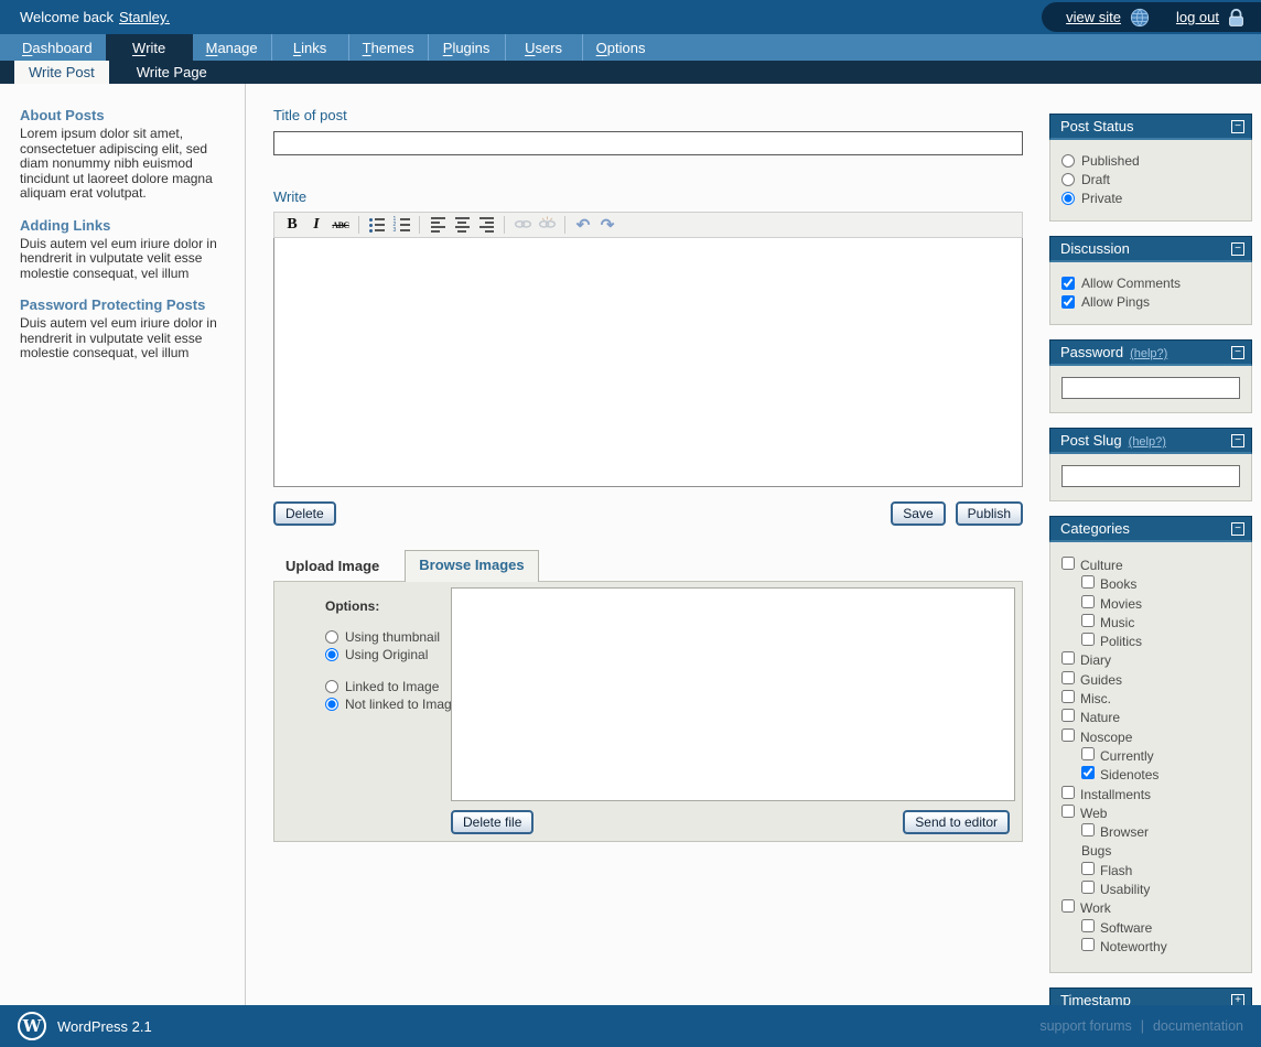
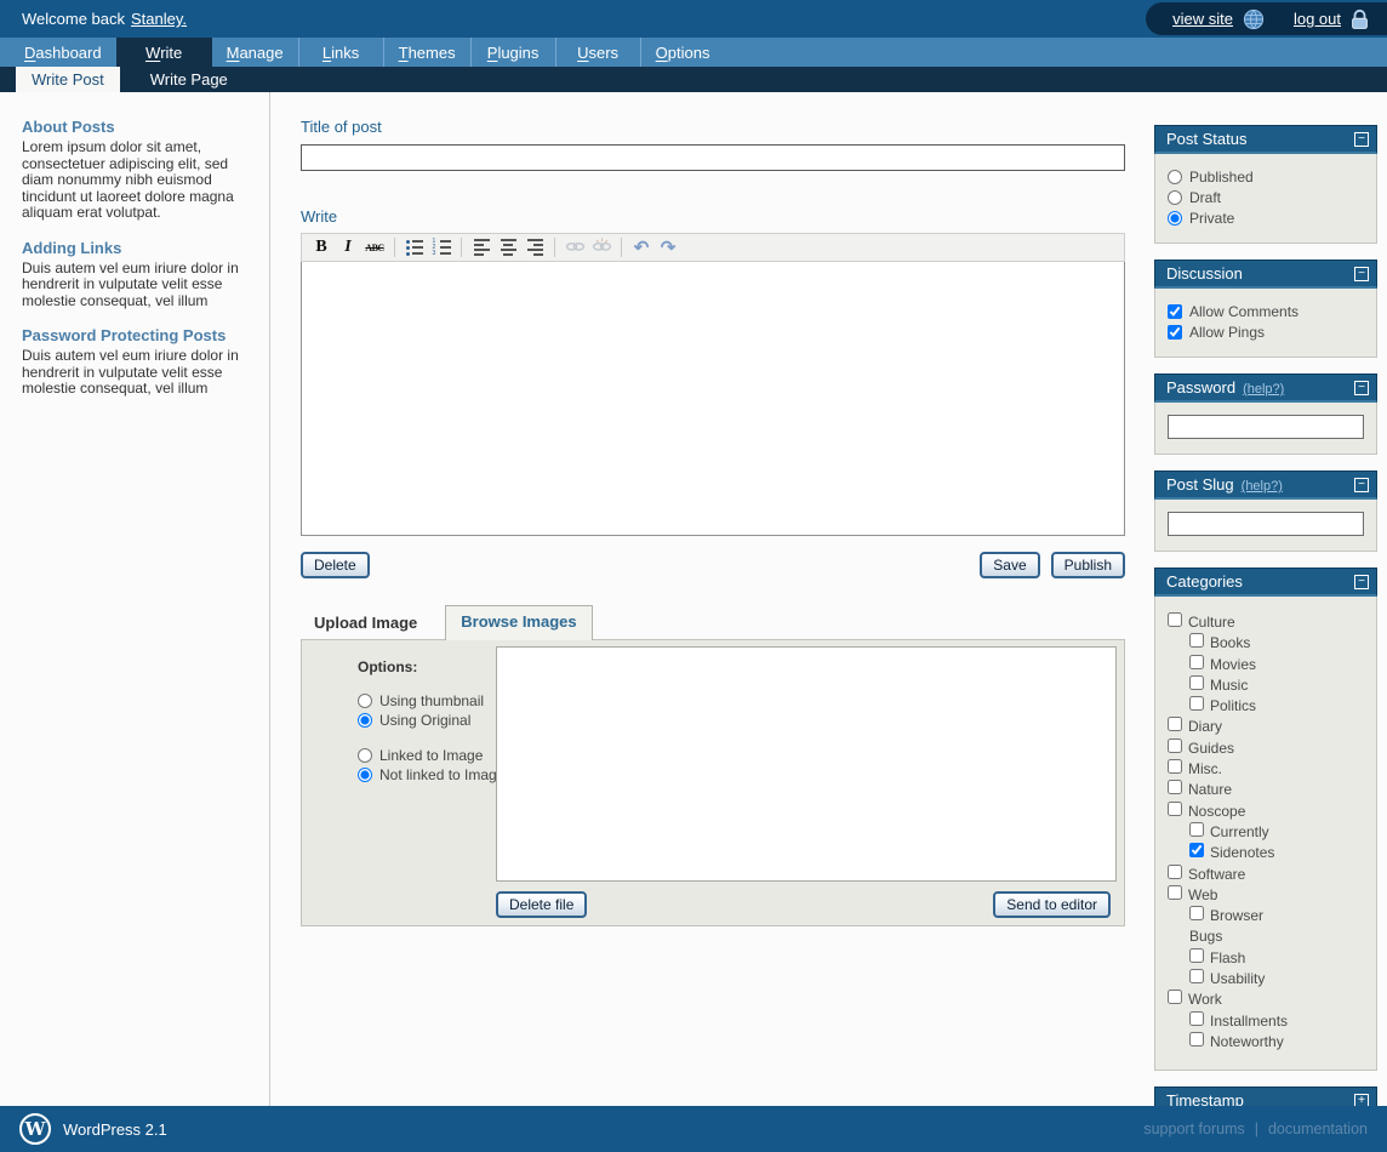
  Welcome back
  Stanley.
  view site
  log out
  D
  ashboard
  W
  rite
  M
  anage
  L
  inks
  T
  hemes
  P
  lugins
  U
  sers
  O
  ptions
  Write Post
  Write Page
  About Posts
  Lorem ipsum dolor sit amet, consectetuer adipiscing elit, sed diam nonummy nibh euismod tincidunt ut laoreet dolore magna aliquam erat volutpat.
  Adding Links
  Duis autem vel eum iriure dolor in hendrerit in vulputate velit esse molestie consequat, vel illum
  Password Protecting Posts
  Duis autem vel eum iriure dolor in hendrerit in vulputate velit esse molestie consequat, vel illum
  Title of post
  Write
  B
  I
  ABC
  ↶
  ↷
  Delete
  Save
  Publish
  Upload Image
  Browse Images
  Options:
  Using thumbnail
  Using Original
  Linked to Image
  Not linked to Imag
  Delete file
  Send to editor
  Post Status
  −
  Published
  Draft
  Private
  Discussion
  −
  Allow Comments
  Allow Pings
  Password
  (help?)
  −
  Post Slug
  (help?)
  −
  Categories
  −
  Culture
  Books
  Movies
  Music
  Politics
  Diary
  Guides
  Misc.
  Nature
  Noscope
  Currently
  Sidenotes
- Installments
+ Software
  Web
  Browser Bugs
  Flash
  Usability
  Work
- Software
+ Installments
  Noteworthy
  Timestamp
  +
  W
  WordPress 2.1
  support forums
  |
  documentation
